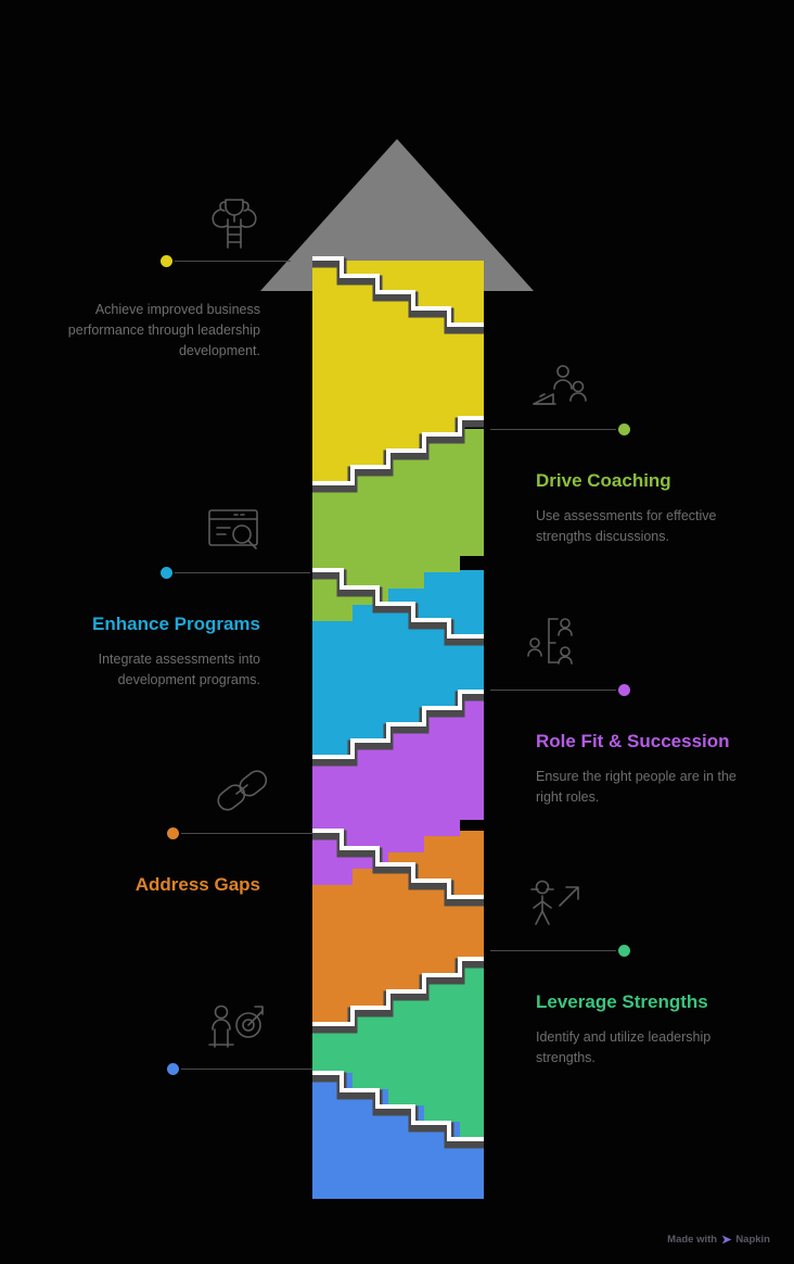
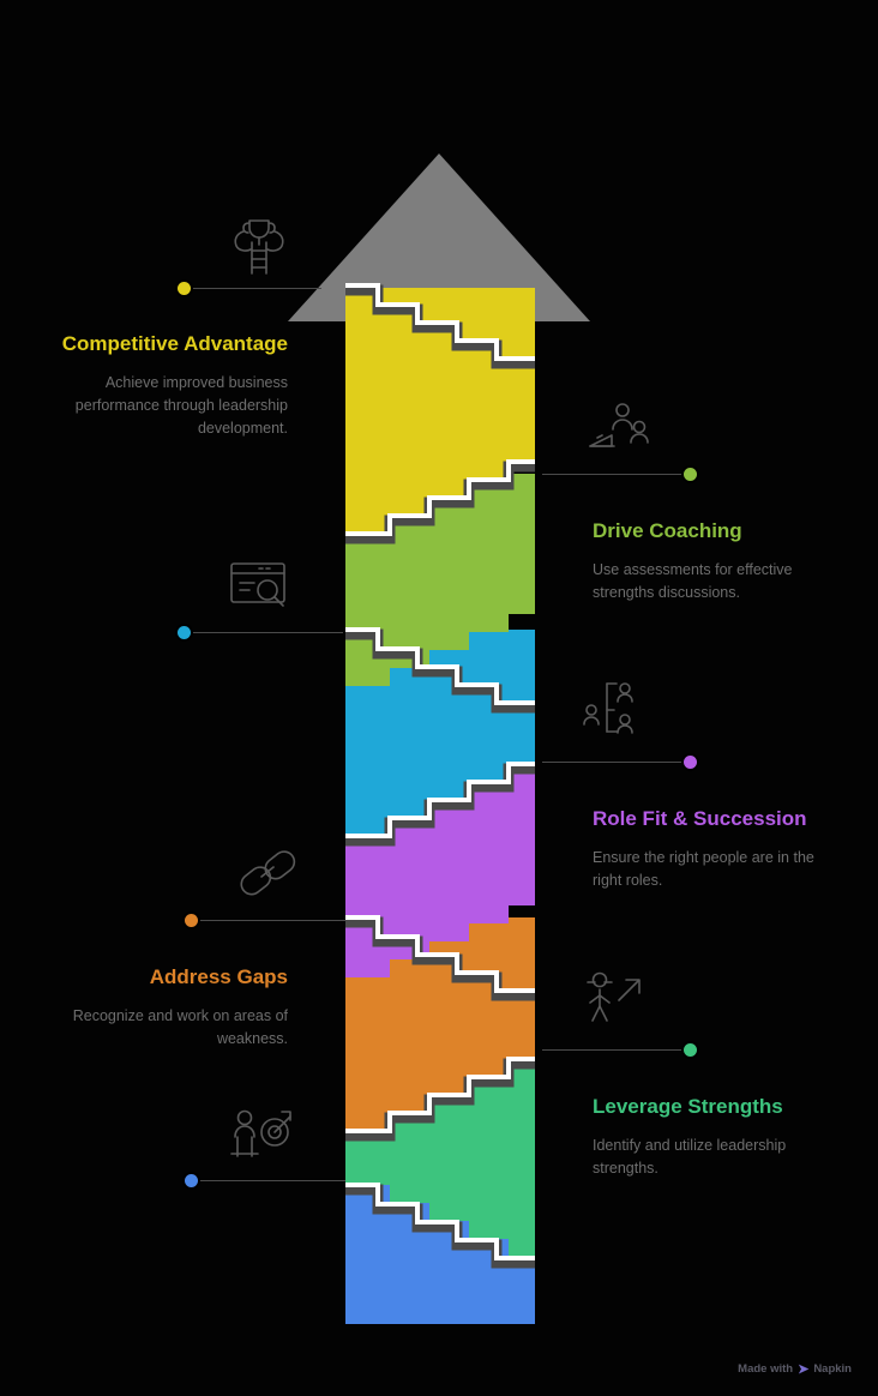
+ Competitive Advantage
  Achieve improved business performance through leadership development.
  Drive Coaching
  Use assessments for effective strengths discussions.
- Enhance Programs
- Integrate assessments into development programs.
  Role Fit & Succession
  Ensure the right people are in the right roles.
  Address Gaps
+ Recognize and work on areas of weakness.
  Leverage Strengths
  Identify and utilize leadership strengths.
  Made with
  ➤
  Napkin
